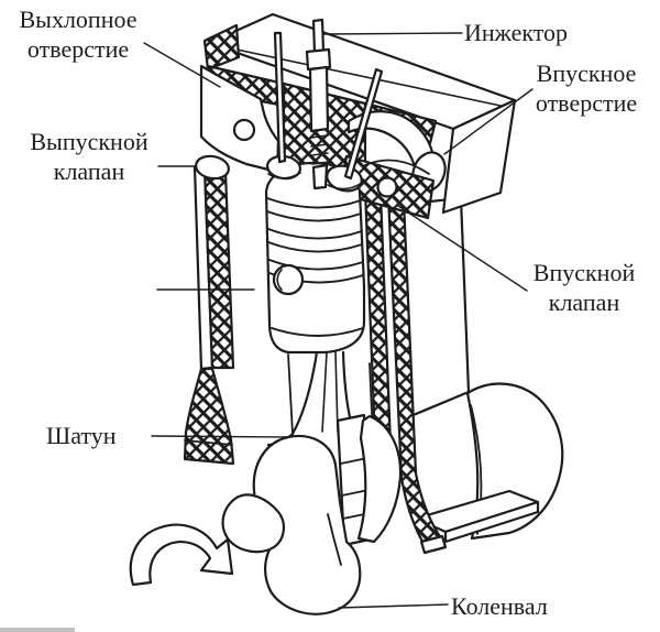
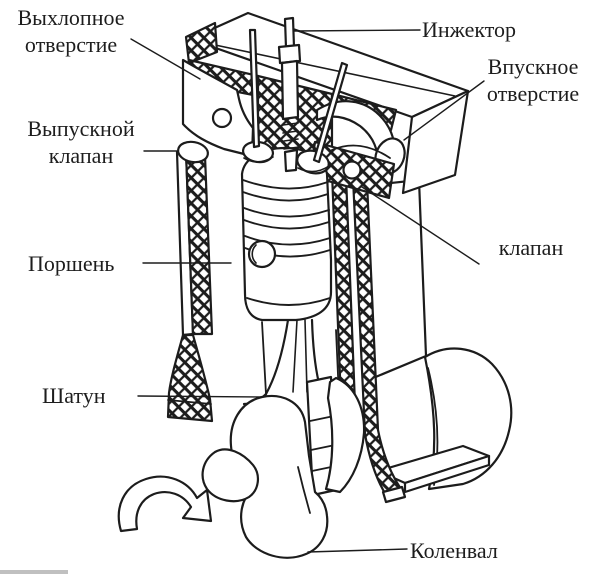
  Выхлопное
  отверстие
  Инжектор
  Впускное
  отверстие
  Выпускной
  клапан
- Впускной
  клапан
+ Поршень
  Шатун
  Коленвал
